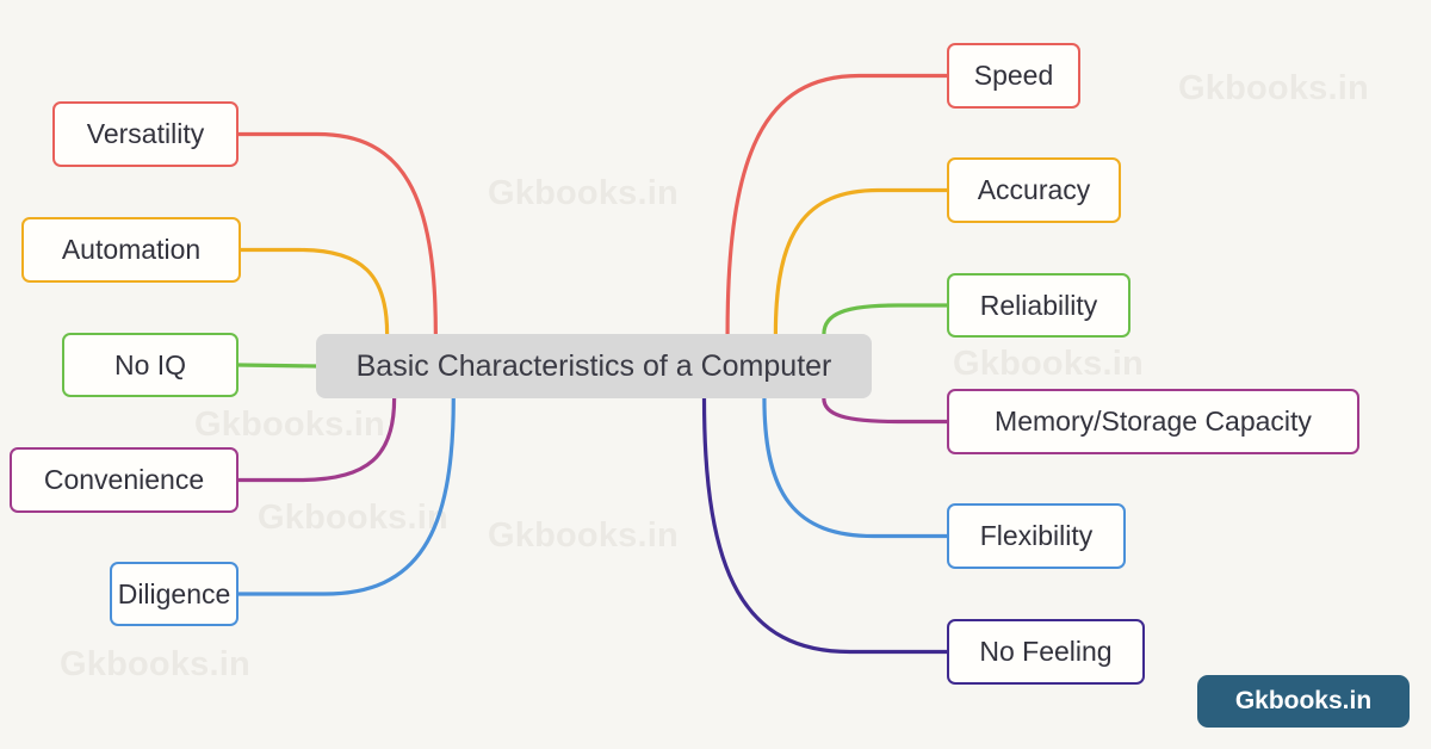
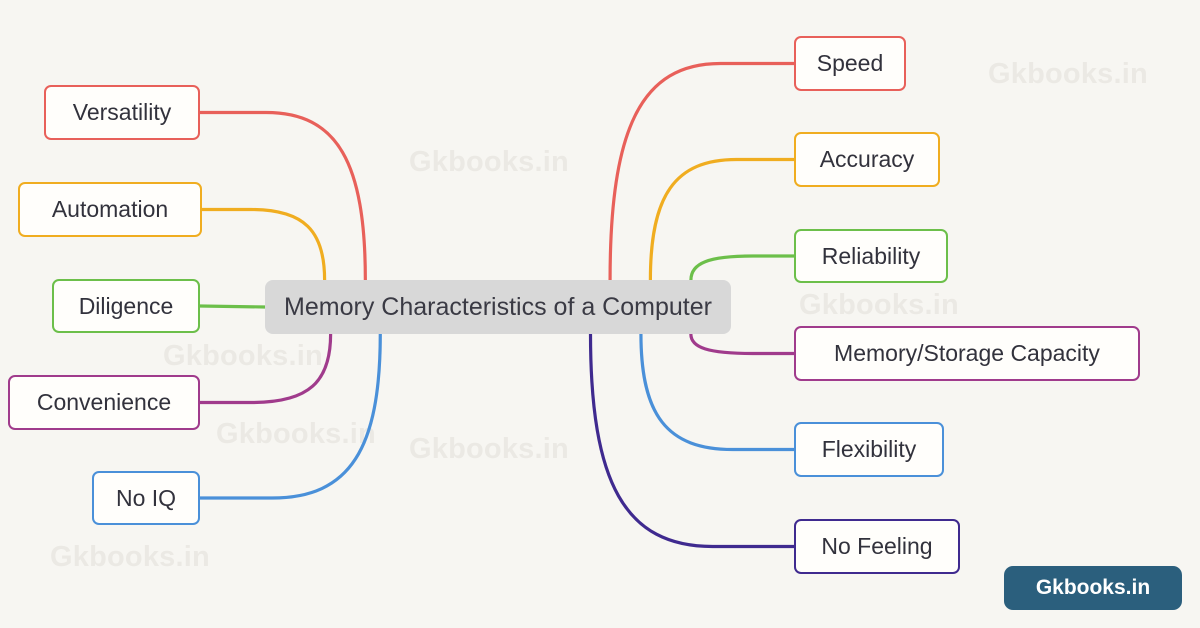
  Gkbooks.in
  Gkbooks.i
- Basic Characteristics of a Computer
+ Memory Characteristics of a Computer
  Versatility
  Automation
- No IQ
+ Diligence
  Convenience
- Diligence
+ No IQ
  Speed
  Accuracy
  Reliability
  Memory/Storage Capacity
  Flexibility
  No Feeling
  Gkbooks.in
